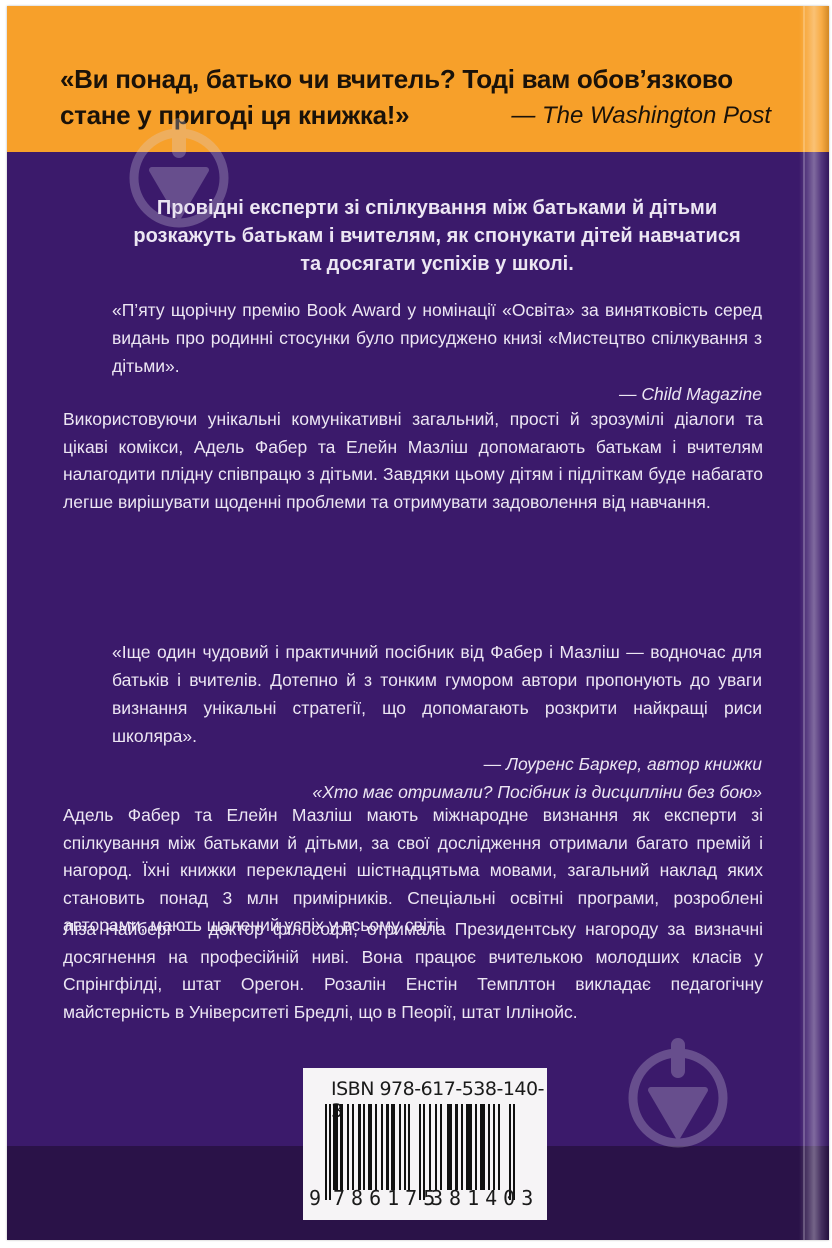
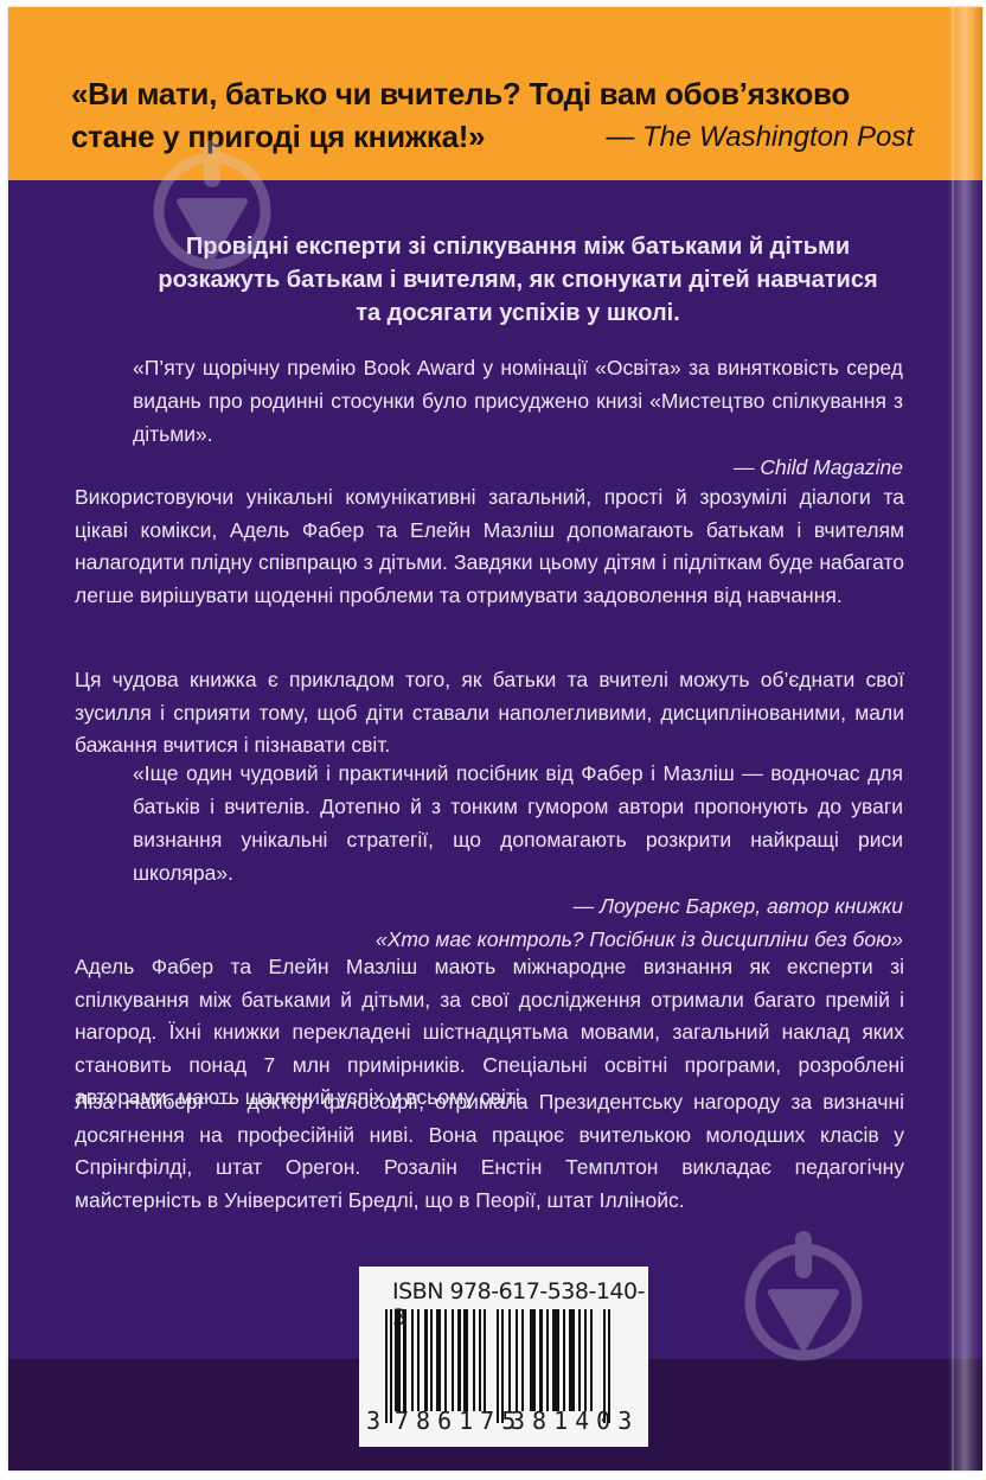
- «Ви понад, батько чи вчитель? Тоді вам обов’язково стане у пригоді ця книжка!»
+ «Ви мати, батько чи вчитель? Тоді вам обов’язково стане у пригоді ця книжка!»
  — The Washington Post
  Провідні експерти зі спілкування між батьками й дітьми розкажуть батькам і вчителям, як спонукати дітей навчатися та досягати успіхів у школі.
  «П’яту щорічну премію Book Award у номінації «Освіта» за винятковість серед видань про родинні стосунки було присуджено книзі «Мистецтво спілкування з дітьми».
  — Child Magazine
  Використовуючи унікальні комунікативні загальний, прості й зрозумілі діалоги та цікаві комікси, Адель Фабер та Елейн Мазліш допомагають батькам і вчителям налагодити плідну співпрацю з дітьми. Завдяки цьому дітям і підліткам буде набагато легше вирішувати щоденні проблеми та отримувати задоволення від навчання.
+ Ця чудова книжка є прикладом того, як батьки та вчителі можуть об’єднати свої зусилля і сприяти тому, щоб діти ставали наполегливими, дисциплінованими, мали бажання вчитися і пізнавати світ.
  «Іще один чудовий і практичний посібник від Фабер і Мазліш — водночас для батьків і вчителів. Дотепно й з тонким гумором автори пропонують до уваги визнання унікальні стратегії, що допомагають розкрити найкращі риси школяра».
  — Лоуренс Баркер, автор книжки
- «Хто має отримали? Посібник із дисципліни без бою»
+ «Хто має контроль? Посібник із дисципліни без бою»
- Адель Фабер та Елейн Мазліш мають міжнародне визнання як експерти зі спілкування між батьками й дітьми, за свої дослідження отримали багато премій і нагород. Їхні книжки перекладені шістнадцятьма мовами, загальний наклад яких становить понад 3 млн примірників. Спеціальні освітні програми, розроблені авторами, мають шалений успіх у всьому світі.
+ Адель Фабер та Елейн Мазліш мають міжнародне визнання як експерти зі спілкування між батьками й дітьми, за свої дослідження отримали багато премій і нагород. Їхні книжки перекладені шістнадцятьма мовами, загальний наклад яких становить понад 7 млн примірників. Спеціальні освітні програми, розроблені авторами, мають шалений успіх у всьому світі.
  Ліза Найберг — доктор філософії, отримала Президентську нагороду за визначні досягнення на професійній ниві. Вона працює вчителькою молодших класів у Спрінгфілді, штат Орегон. Розалін Енстін Темплтон викладає педагогічну майстерність в Університеті Бредлі, що в Пеорії, штат Іллінойс.
  ISBN 978-617-538-140-
- 9
+ 3
  786175
  381403
